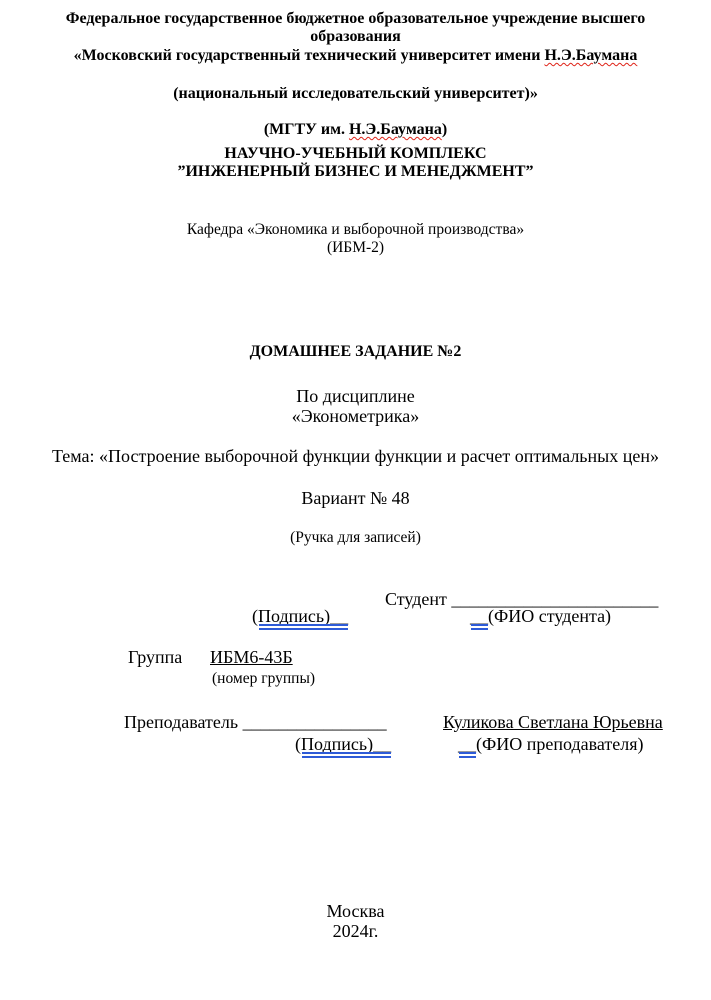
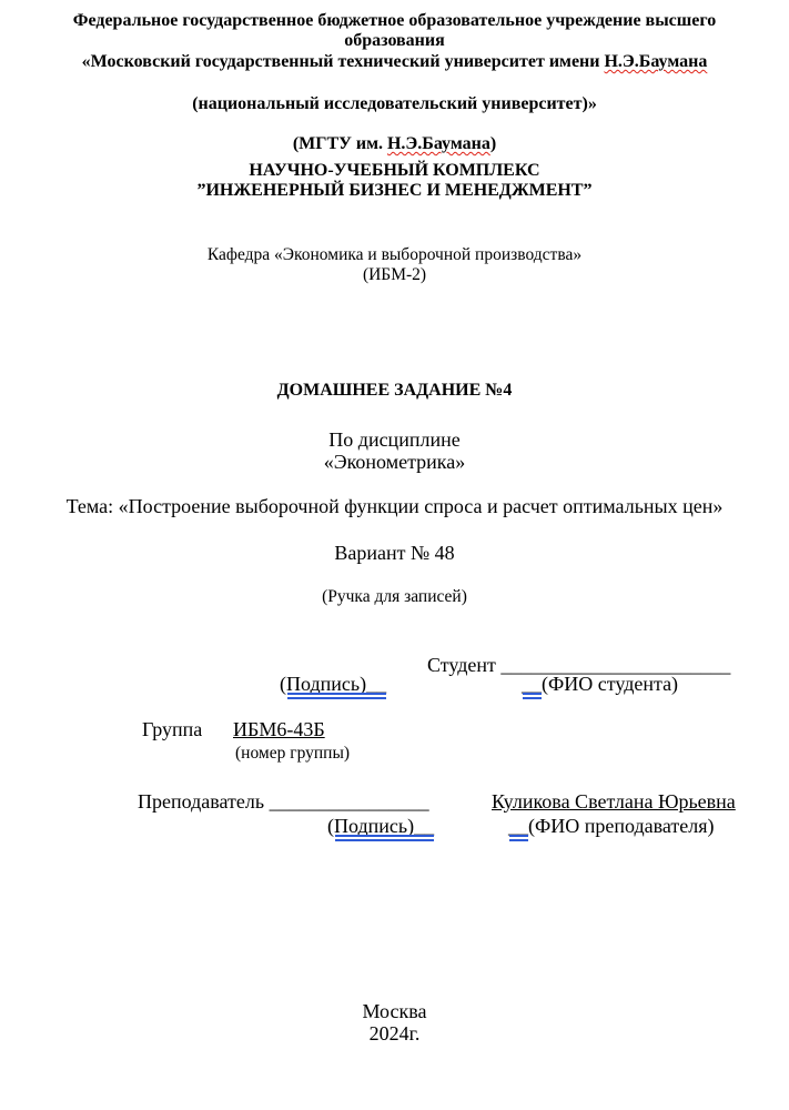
  Федеральное государственное бюджетное образовательное учреждение высшего
  образования
  «Московский государственный технический университет имени Н.Э.Баумана
  (национальный исследовательский университет)»
  (МГТУ им. Н.Э.Баумана)
  НАУЧНО-УЧЕБНЫЙ КОМПЛЕКС
  ”ИНЖЕНЕРНЫЙ БИЗНЕС И МЕНЕДЖМЕНТ”
  Кафедра «Экономика и выборочной производства»
  (ИБМ-2)
- ДОМАШНЕЕ ЗАДАНИЕ №2
+ ДОМАШНЕЕ ЗАДАНИЕ №4
  По дисциплине
  «Эконометрика»
- Тема: «Построение выборочной функции функции и расчет оптимальных цен»
+ Тема: «Построение выборочной функции спроса и расчет оптимальных цен»
  Вариант № 48
  (Ручка для записей)
  Студент _______________________
  (Подпись)__
  __(ФИО студента)
  Группа
  ИБМ6-43Б
  (номер группы)
  Преподаватель ________________
  Куликова Светлана Юрьевна
  (Подпись)__
  __(ФИО преподавателя)
  Москва
  2024г.
